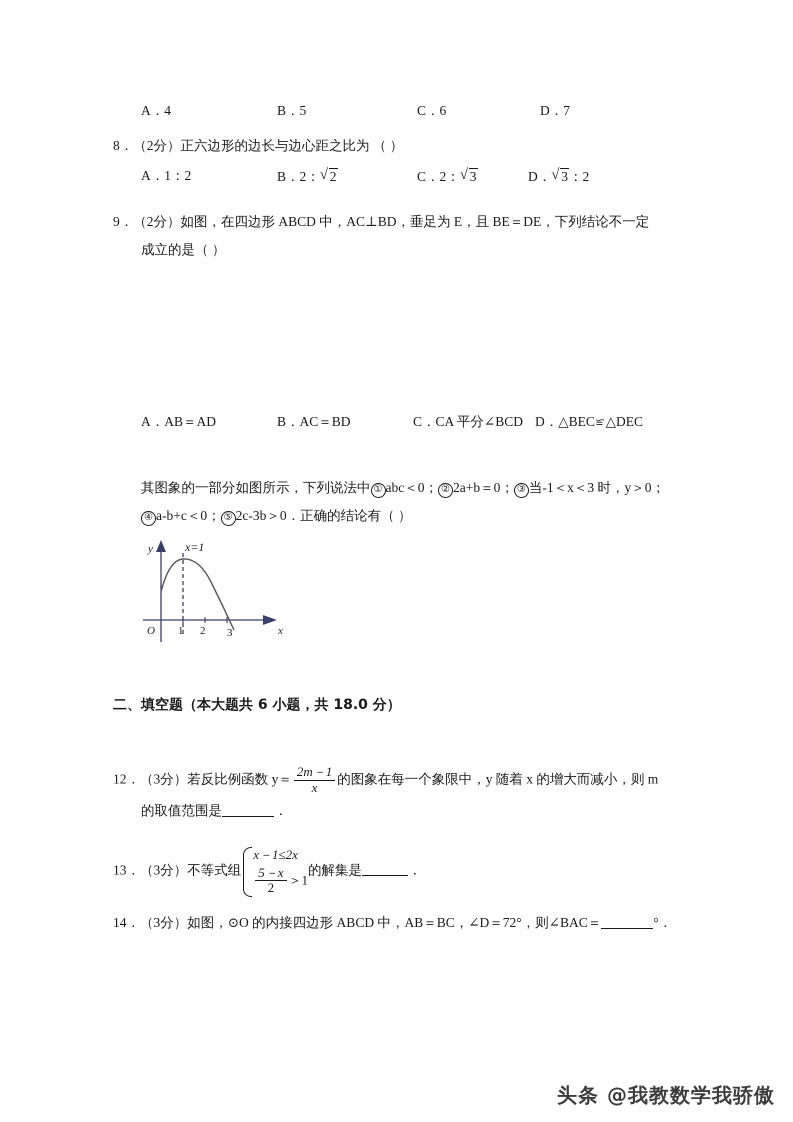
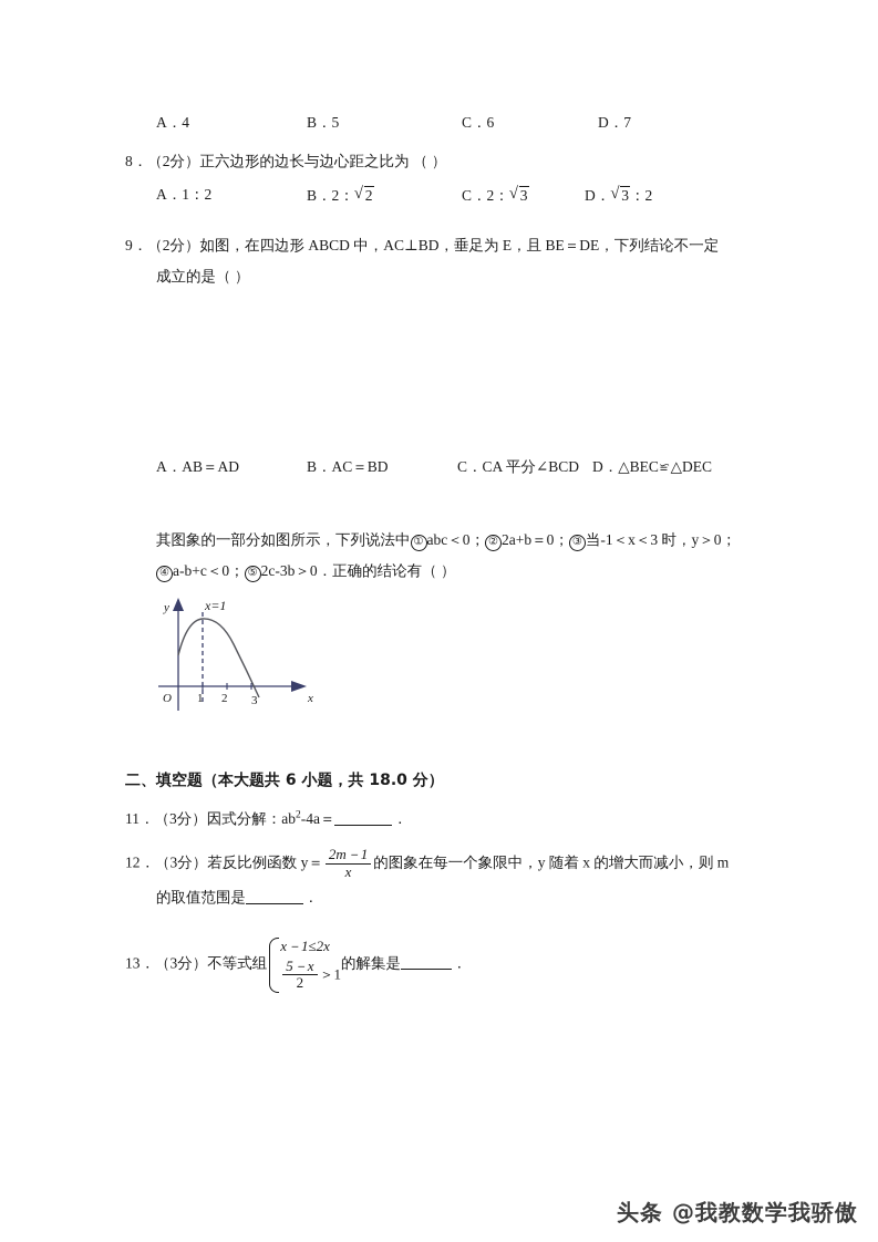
  A．4
  B．5
  C．6
  D．7
  8．（2分）正六边形的边长与边心距之比为 （ ）
  A．1：2
  B．2： 2
  C．2： 3
  D． 3：2
  9．（2分）如图，在四边形 ABCD 中，AC⊥BD，垂足为 E，且 BE＝DE，下列结论不一定
  成立的是（ ）
  A．AB＝AD
  B．AC＝BD
  C．CA 平分∠BCD
  D．△BEC≌△DEC
  其图象的一部分如图所示，下列说法中 ① abc＜0； ② 2a+b＝0； ③ 当‐1＜x＜3 时，y＞0；
  ④ a‐b+c＜0； ⑤ 2c‐3b＞0．正确的结论有（ ）
  O
  1
  2
  3
  y
  x
  x=1
  二、填空题（本大题共 6 小题，共 18.0 分）
+ 11．（3分）因式分解：ab2‐4a＝ ．
  12．（3分）若反比例函数 y＝
  2m－1
  x
  的图象在每一个象限中，y 随着 x 的增大而减小，则 m
  的取值范围是 ．
  13．（3分）不等式组
  x－1≤2x
  5－x
  2
  ＞1
  的解集是 ．
- 14．（3分）如图，⊙O 的内接四边形 ABCD 中，AB＝BC，∠D＝72°，则∠BAC＝ °．
  头条 @我教数学我骄傲
